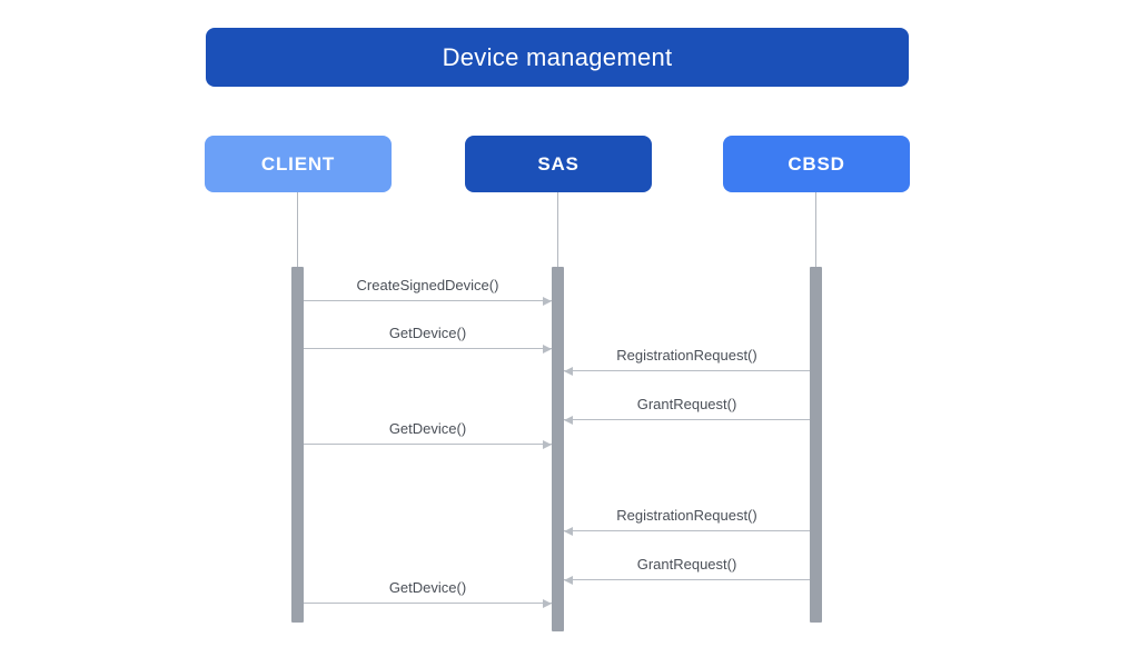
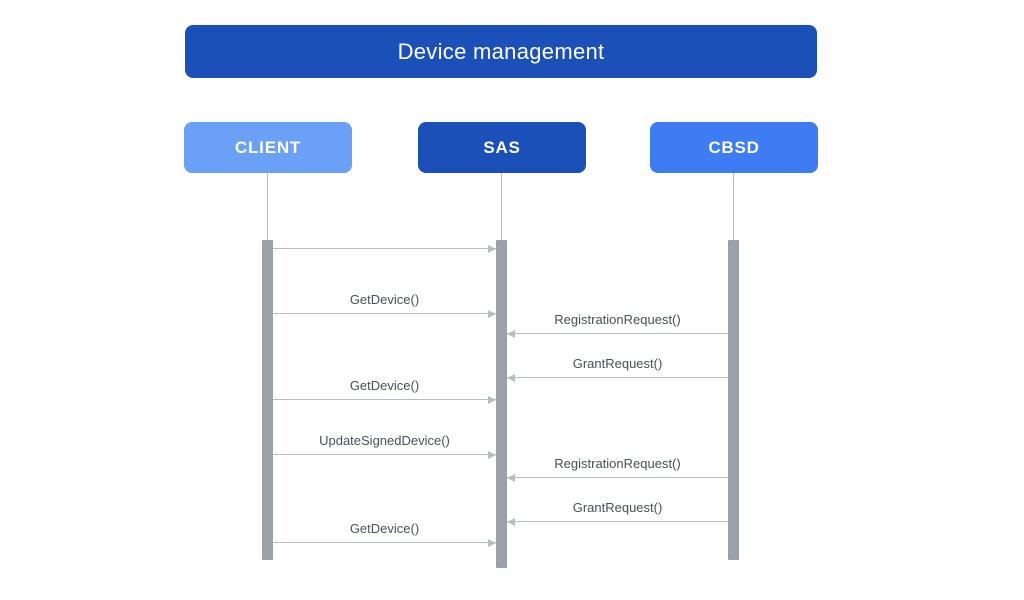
  Device management
  CLIENT
  SAS
  CBSD
- CreateSignedDevice()
  GetDevice()
  RegistrationRequest()
  GrantRequest()
  GetDevice()
+ UpdateSignedDevice()
  RegistrationRequest()
  GrantRequest()
  GetDevice()
